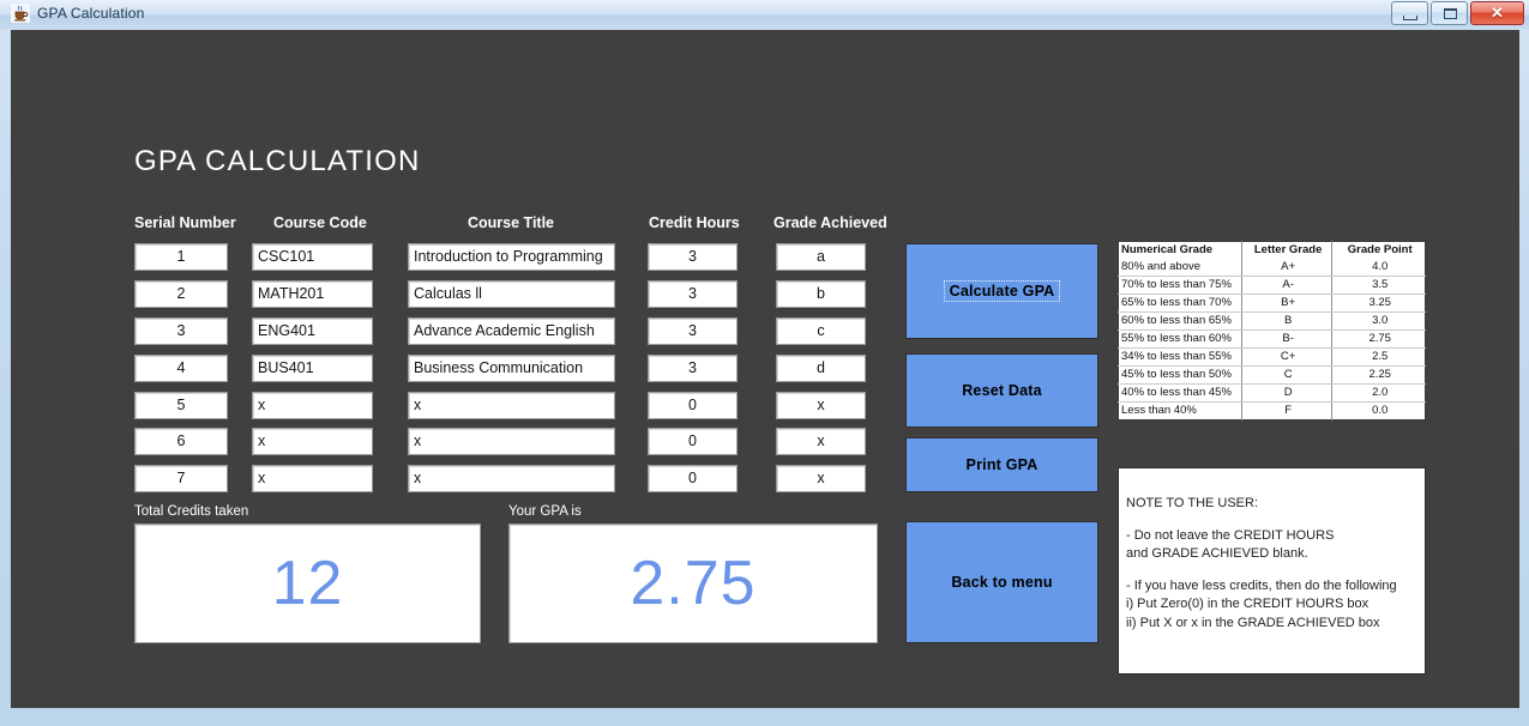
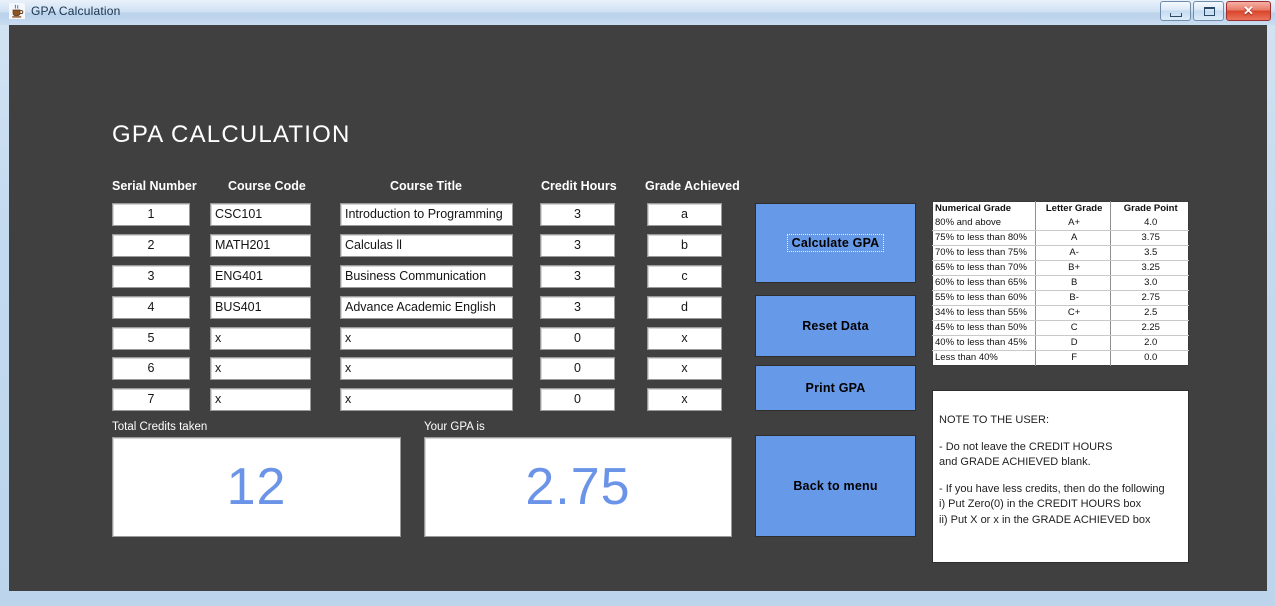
  GPA Calculation
  ✕
  GPA CALCULATION
  Serial Number
  Course Code
  Course Title
  Credit Hours
  Grade Achieved
  1
  CSC101
  Introduction to Programming
  3
  a
  2
  MATH201
  Calculas ll
  3
  b
  3
  ENG401
- Advance Academic English
+ Business Communication
  3
  c
  4
  BUS401
- Business Communication
+ Advance Academic English
  3
  d
  5
  x
  x
  0
  x
  6
  x
  x
  0
  x
  7
  x
  x
  0
  x
  Calculate GPA
  Reset Data
  Print GPA
  Back to menu
  Numerical Grade	Letter Grade	Grade Point
  80% and above	A+	4.0
+ 75% to less than 80%	A	3.75
  70% to less than 75%	A-	3.5
  65% to less than 70%	B+	3.25
  60% to less than 65%	B	3.0
  55% to less than 60%	B-	2.75
  34% to less than 55%	C+	2.5
  45% to less than 50%	C	2.25
  40% to less than 45%	D	2.0
  Less than 40%	F	0.0
  NOTE TO THE USER:
  - Do not leave the CREDIT HOURS
  and GRADE ACHIEVED blank.
  - If you have less credits, then do the following
  i) Put Zero(0) in the CREDIT HOURS box
  ii) Put X or x in the GRADE ACHIEVED box
  Total Credits taken
  12
  Your GPA is
  2.75
